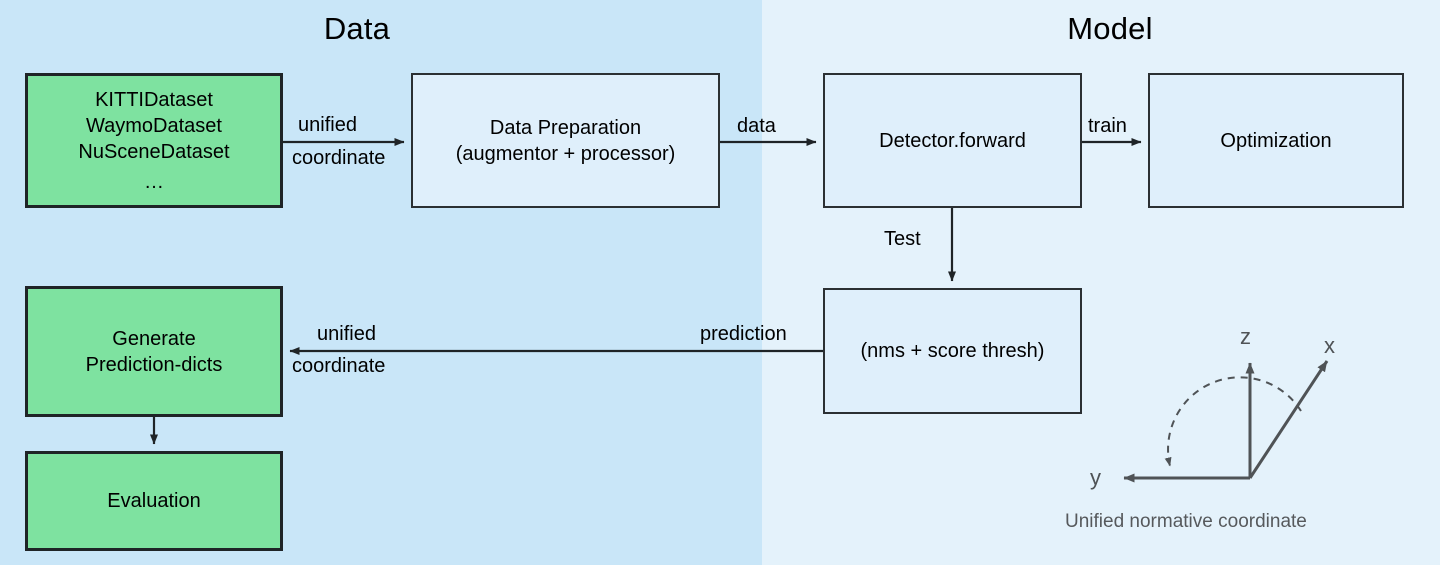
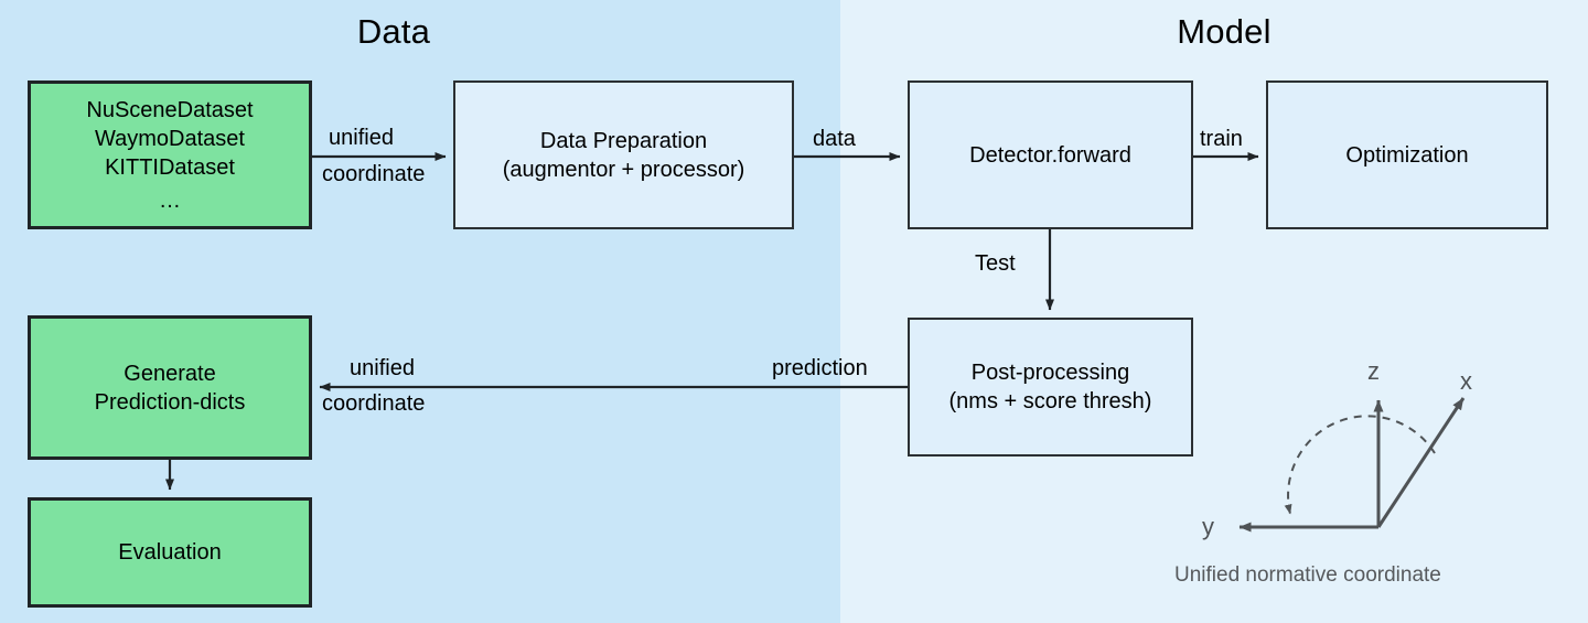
  Data
  Model
- KITTIDataset
+ NuSceneDataset
  WaymoDataset
- NuSceneDataset
+ KITTIDataset
  …
  Data Preparation
  (augmentor + processor)
  Detector.forward
  Optimization
+ Post-processing
  (nms + score thresh)
  Generate
  Prediction-dicts
  Evaluation
  unified
  coordinate
  data
  train
  Test
  prediction
  unified
  coordinate
  z
  x
  y
  Unified normative coordinate
